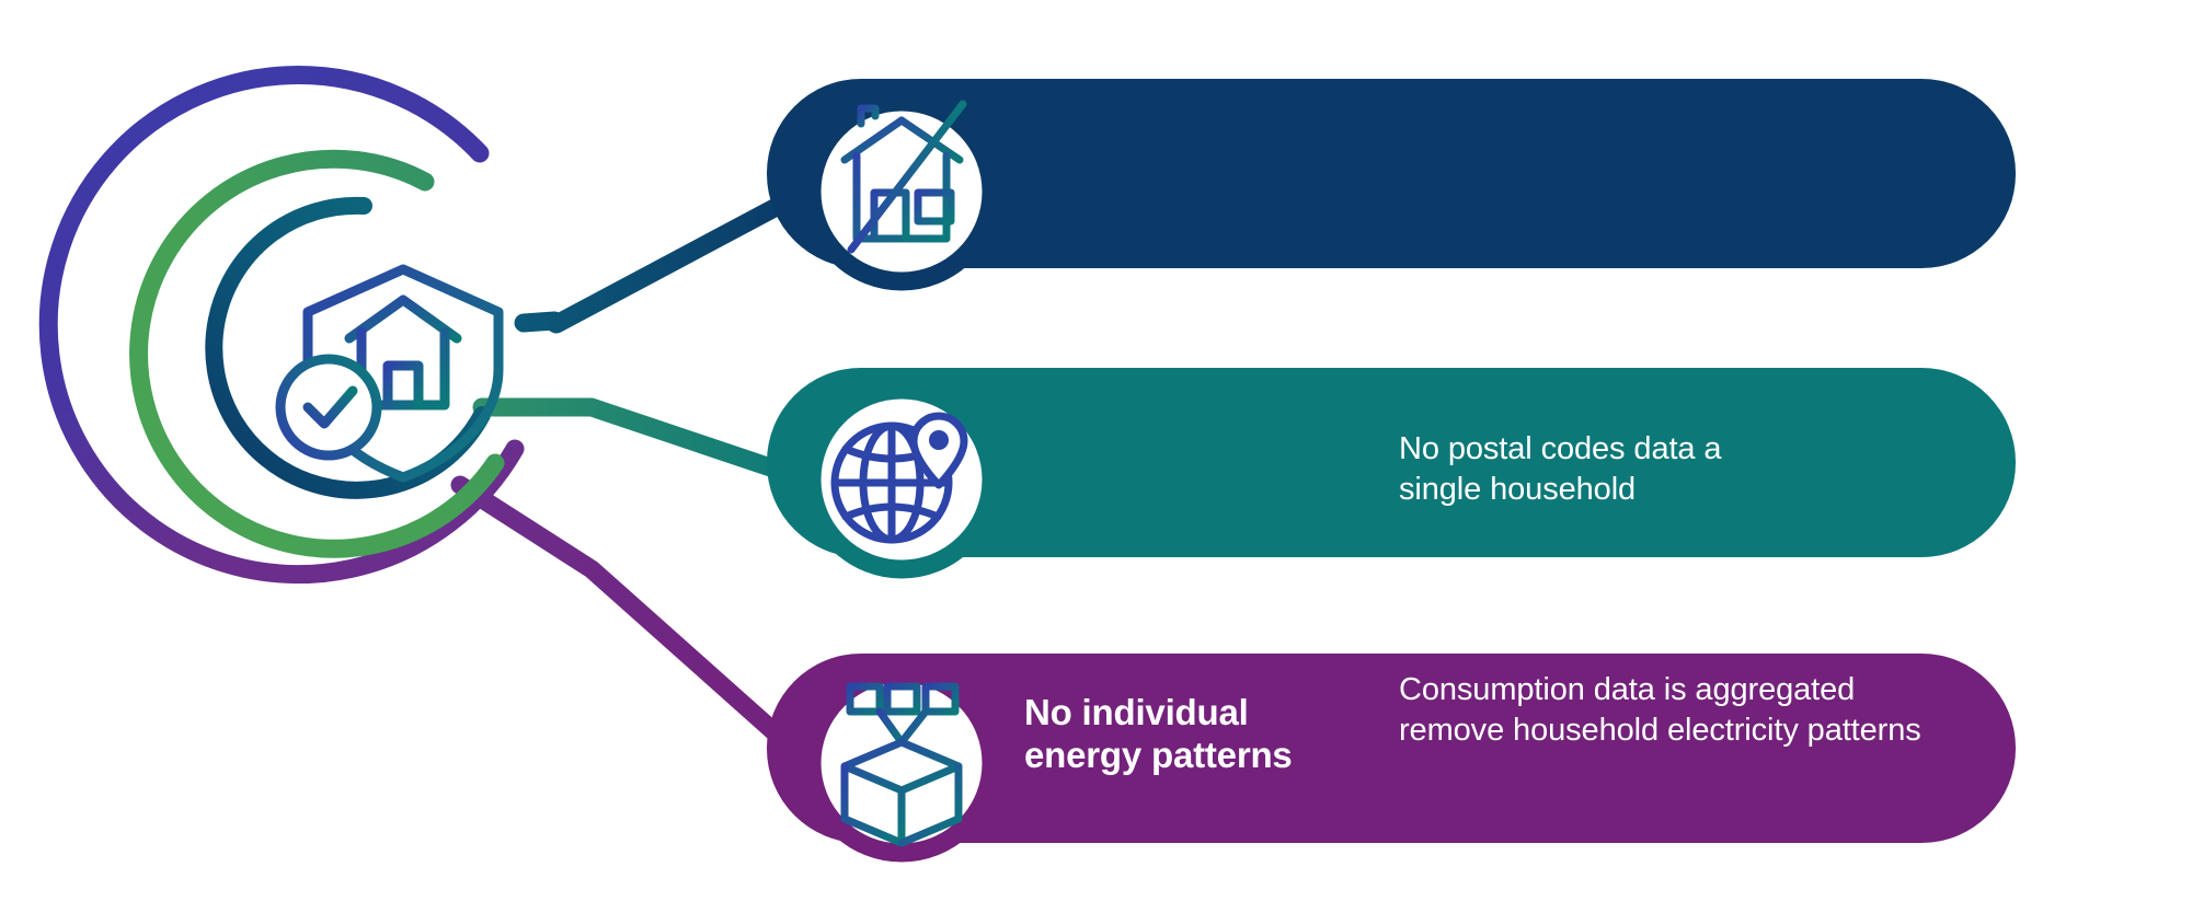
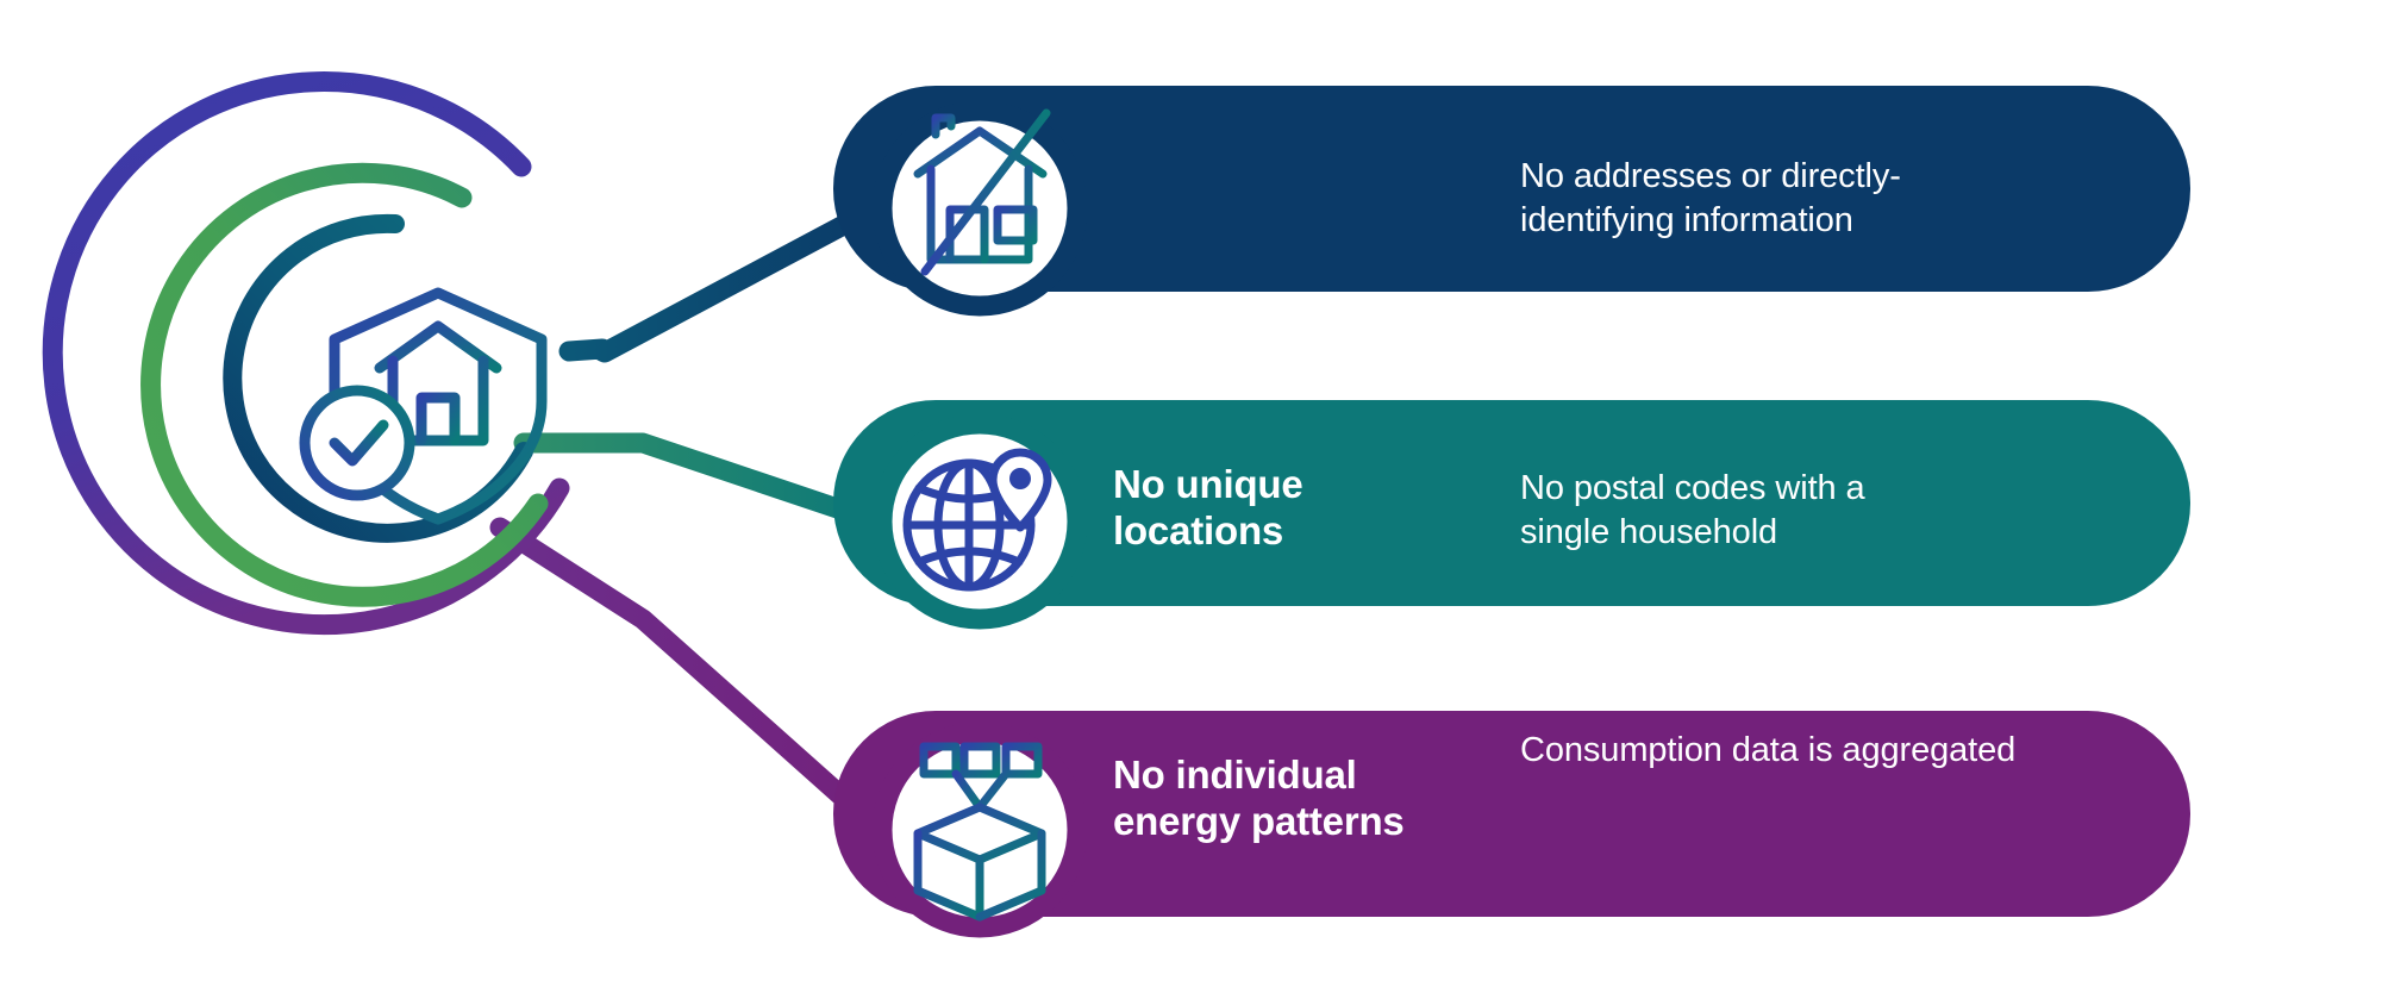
+ No addresses or directly-
+ identifying information
+ No unique
+ locations
- No postal codes data a
+ No postal codes with a
  single household
  No individual
  energy patterns
  Consumption data is aggregated
- remove household electricity patterns
